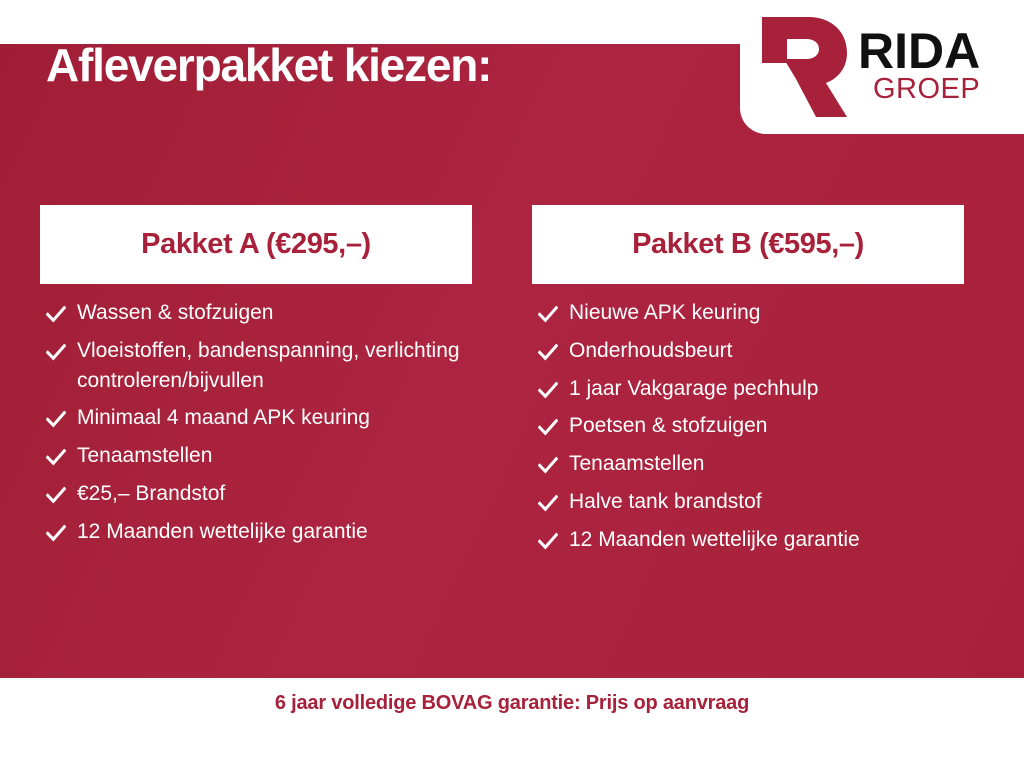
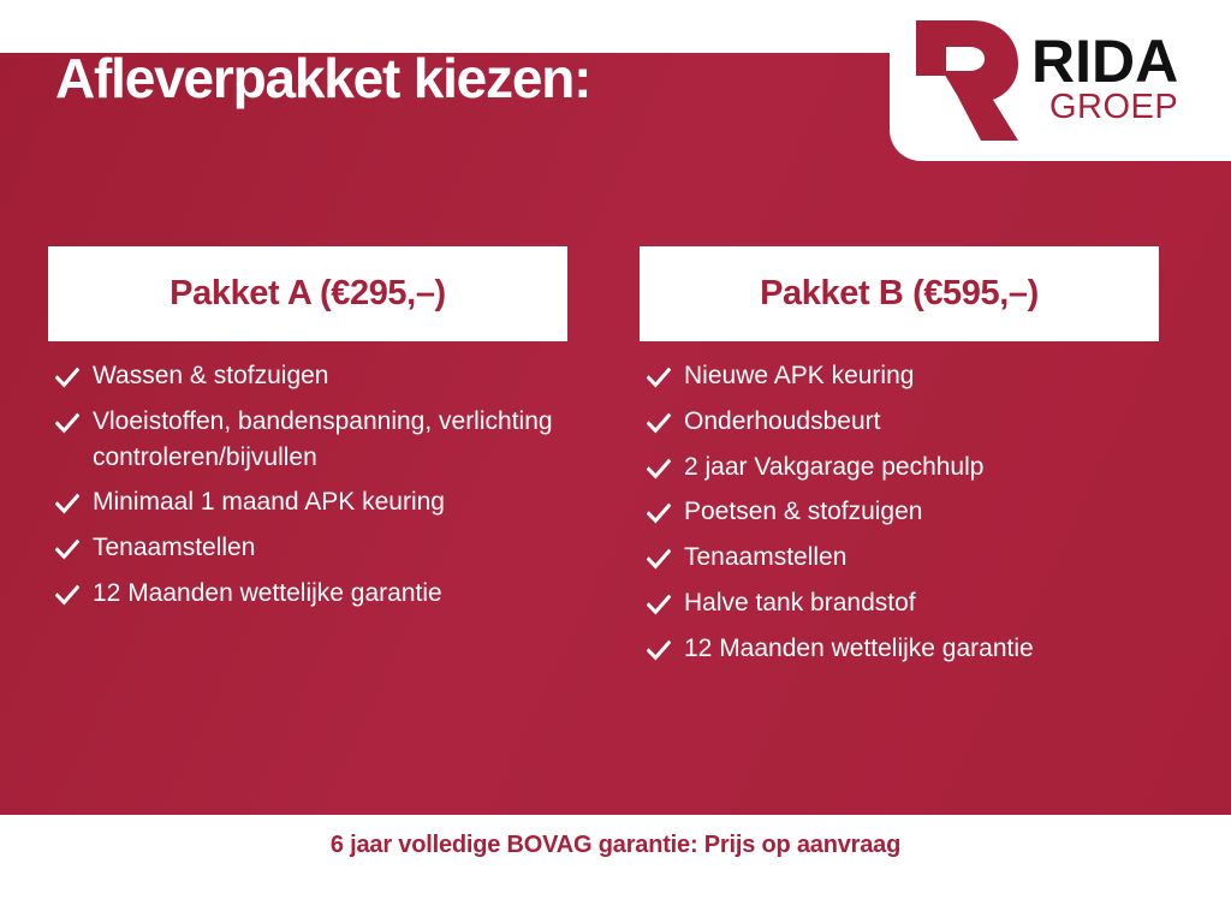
  Afleverpakket kiezen:
  RIDA
  GROEP
  Pakket A (€295,–)
  Wassen & stofzuigen
  Vloeistoffen, bandenspanning, verlichting controleren/bijvullen
- Minimaal 4 maand APK keuring
+ Minimaal 1 maand APK keuring
  Tenaamstellen
- €25,– Brandstof
  12 Maanden wettelijke garantie
  Pakket B (€595,–)
  Nieuwe APK keuring
  Onderhoudsbeurt
- 1 jaar Vakgarage pechhulp
+ 2 jaar Vakgarage pechhulp
  Poetsen & stofzuigen
  Tenaamstellen
  Halve tank brandstof
  12 Maanden wettelijke garantie
  6 jaar volledige BOVAG garantie: Prijs op aanvraag
